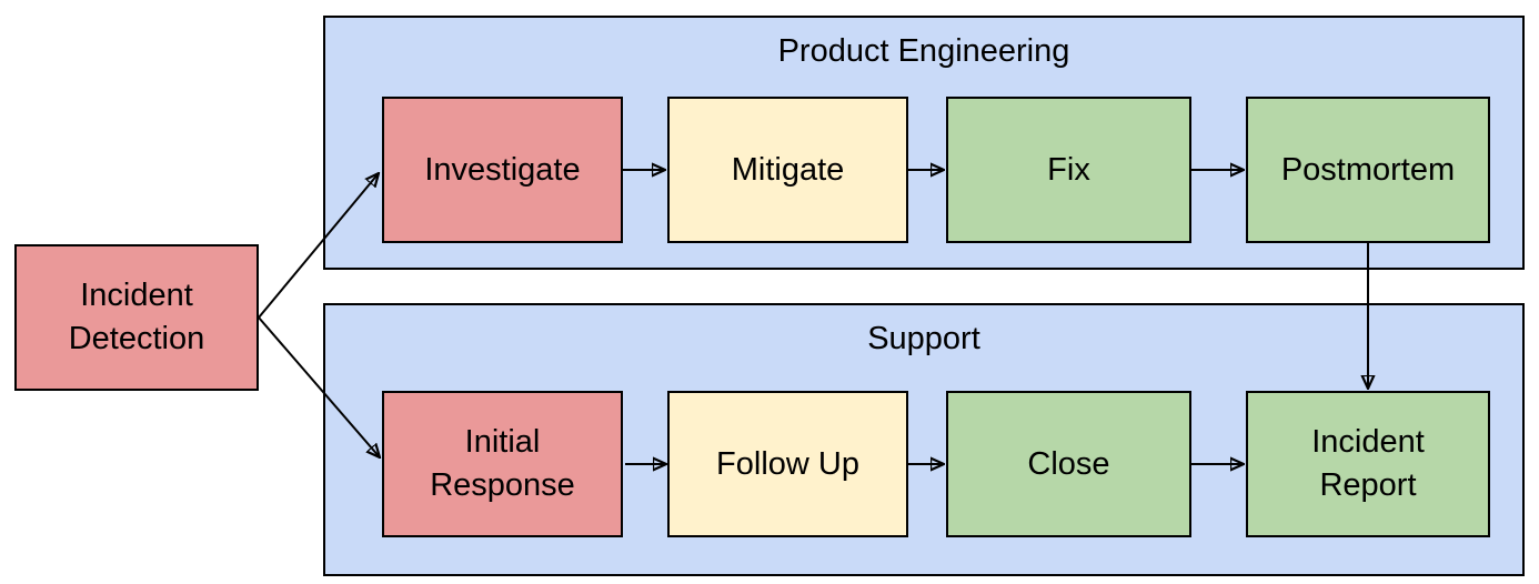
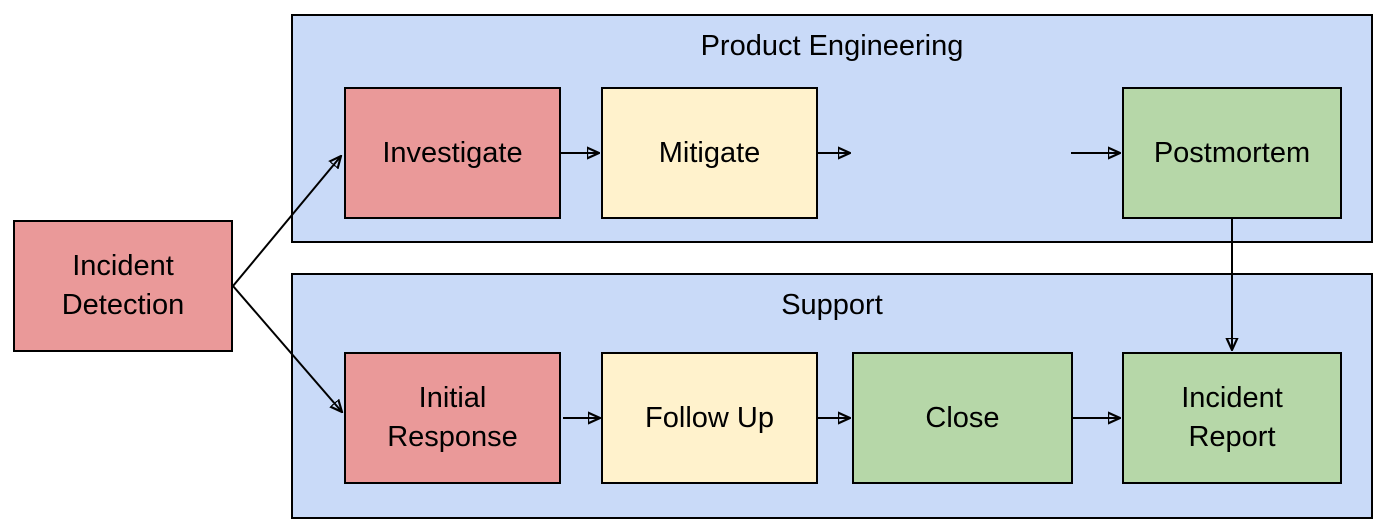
  Product Engineering
  Support
  Incident
  Detection
  Investigate
  Mitigate
- Fix
  Postmortem
  Initial
  Response
  Follow Up
  Close
  Incident
  Report
